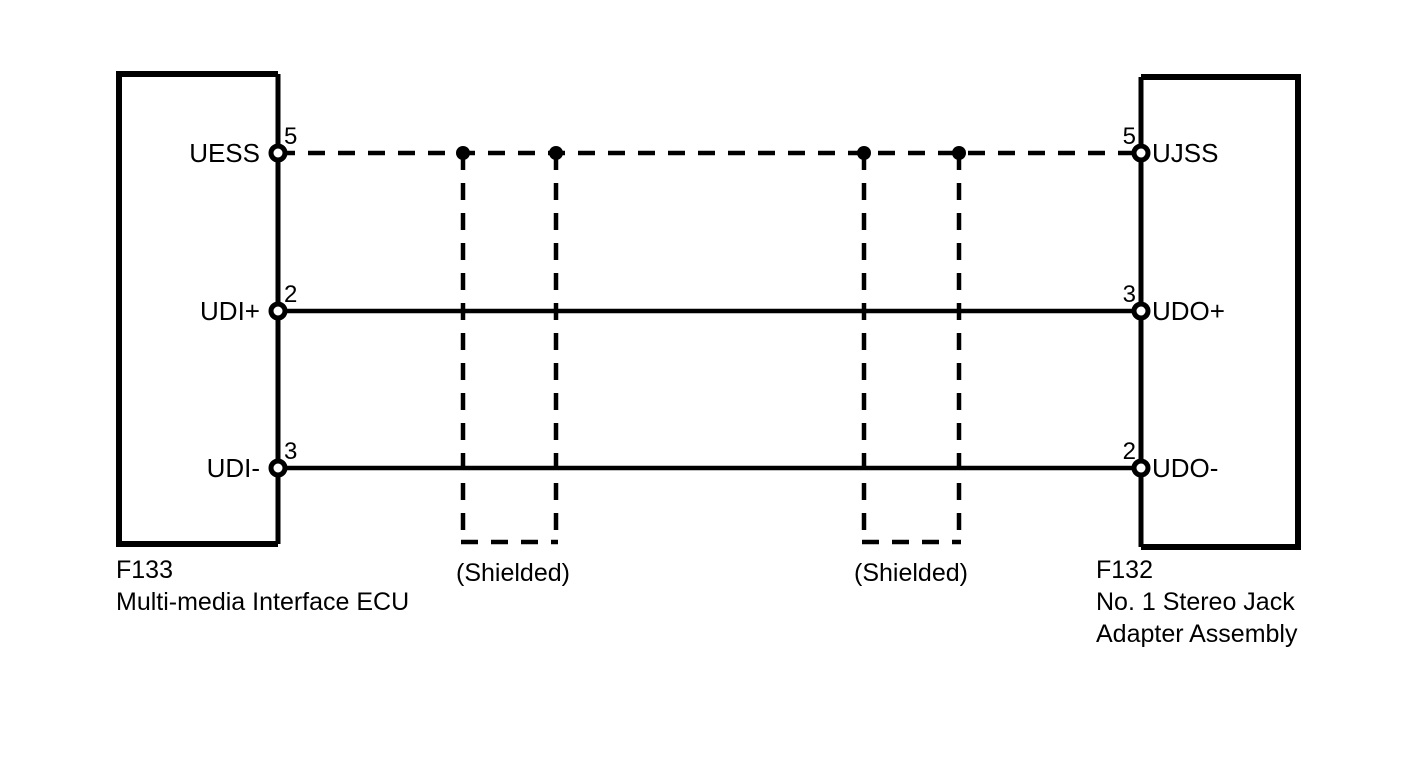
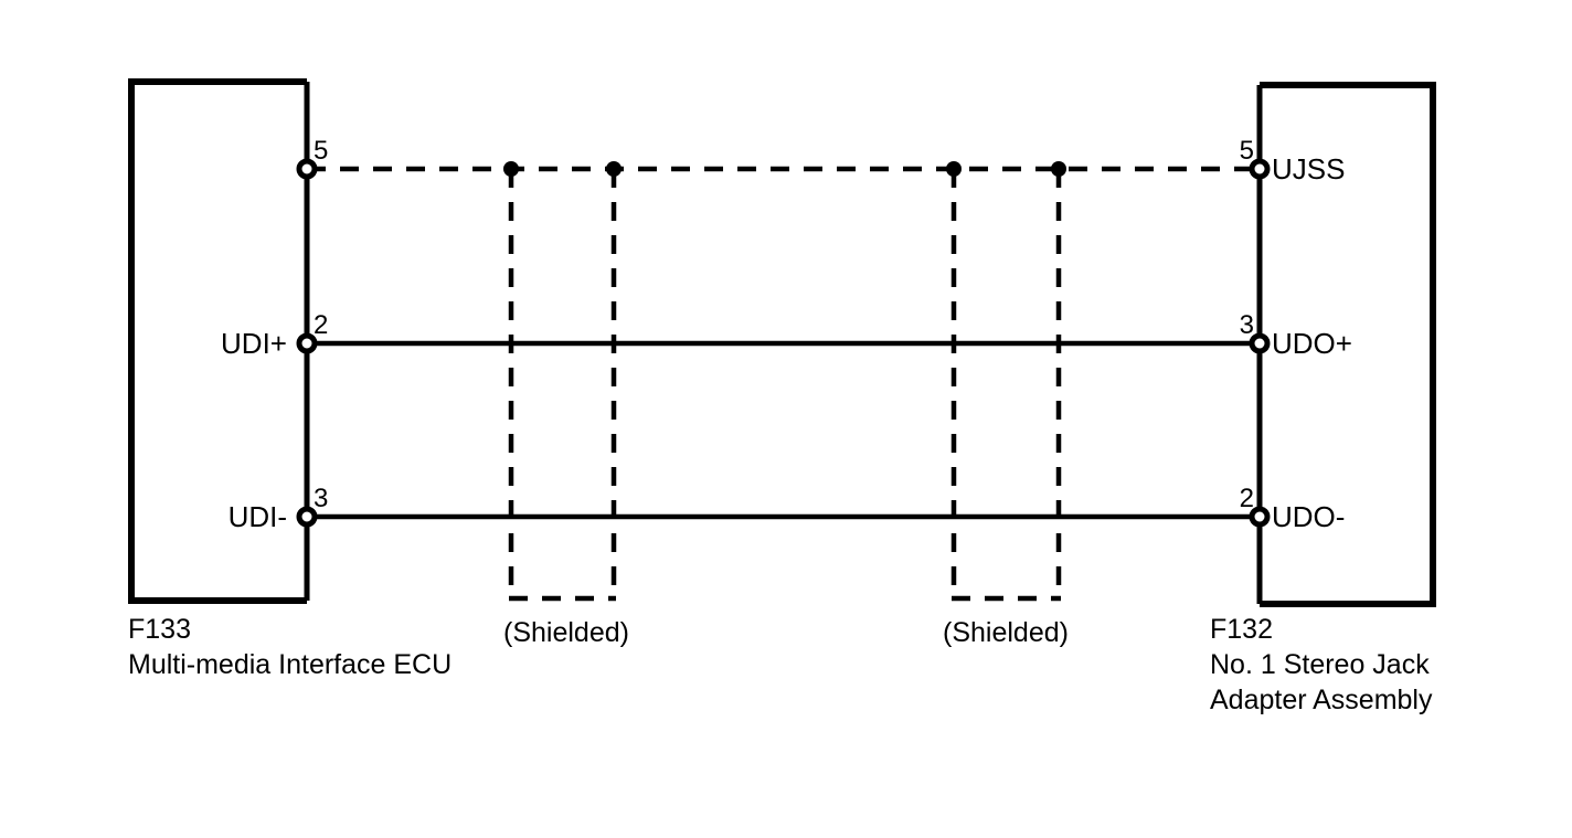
- UESS
  5
  UDI+
  2
  UDI-
  3
  UJSS
  5
  UDO+
  3
  UDO-
  2
  F133
  Multi-media Interface ECU
  F132
  No. 1 Stereo Jack
  Adapter Assembly
  (Shielded)
  (Shielded)
